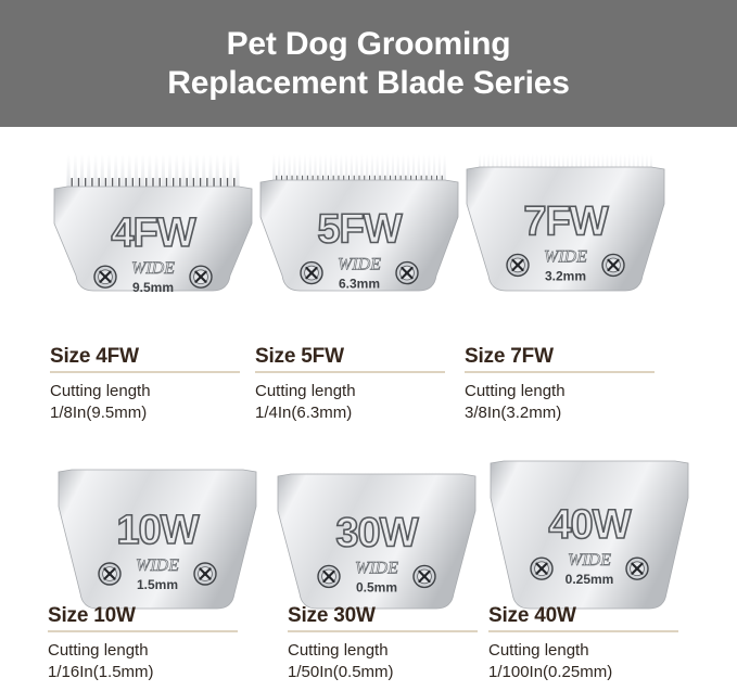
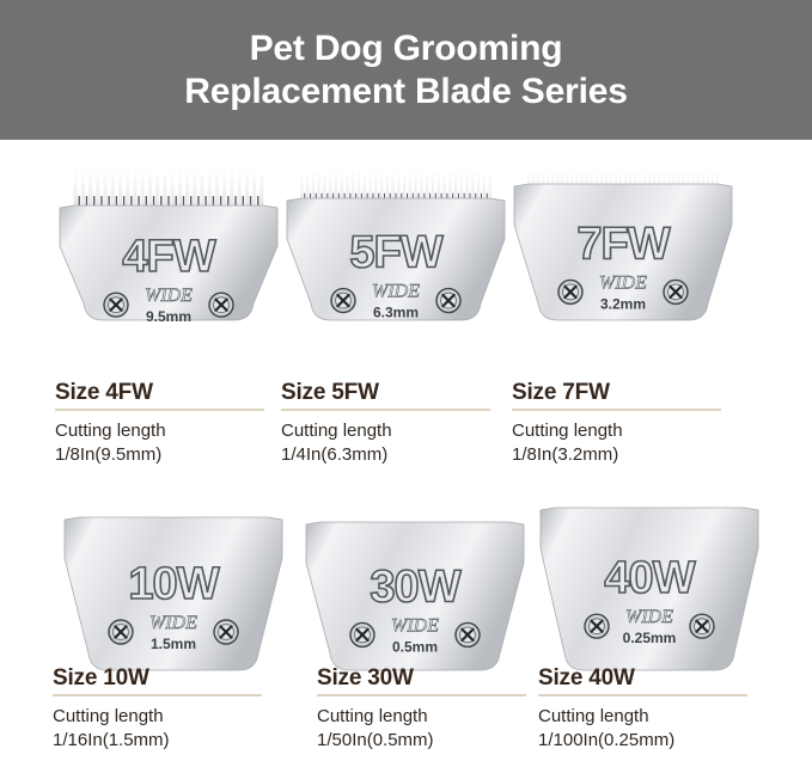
  Pet Dog Grooming
  Replacement Blade Series
  4FW
  WIDE
  9.5mm
  5FW
  WIDE
  6.3mm
  7FW
  WIDE
  3.2mm
  Size 4FW
  Cutting length
  1/8In(9.5mm)
  Size 5FW
  Cutting length
  1/4In(6.3mm)
  Size 7FW
  Cutting length
- 3/8In(3.2mm)
+ 1/8In(3.2mm)
  10W
  WIDE
  1.5mm
  30W
  WIDE
  0.5mm
  40W
  WIDE
  0.25mm
  Size 10W
  Cutting length
  1/16In(1.5mm)
  Size 30W
  Cutting length
  1/50In(0.5mm)
  Size 40W
  Cutting length
  1/100In(0.25mm)
